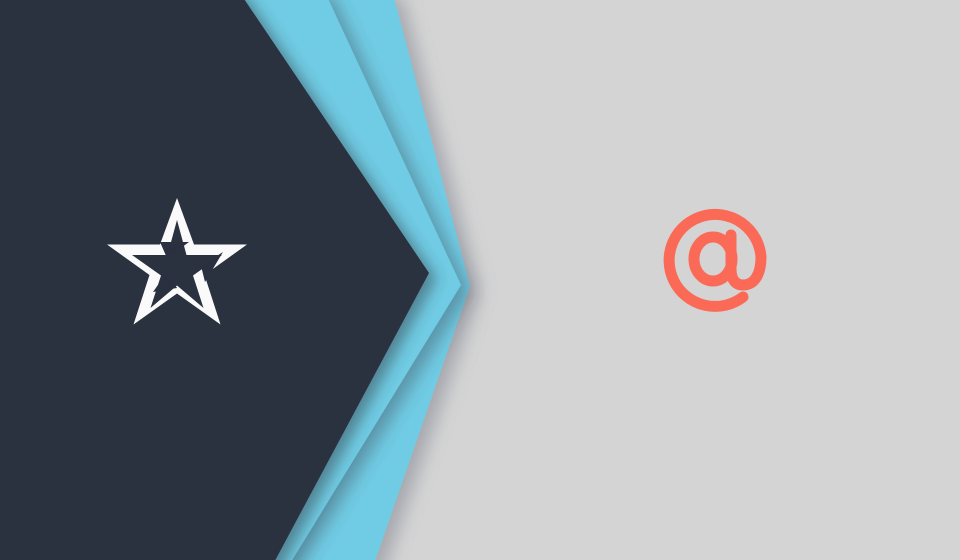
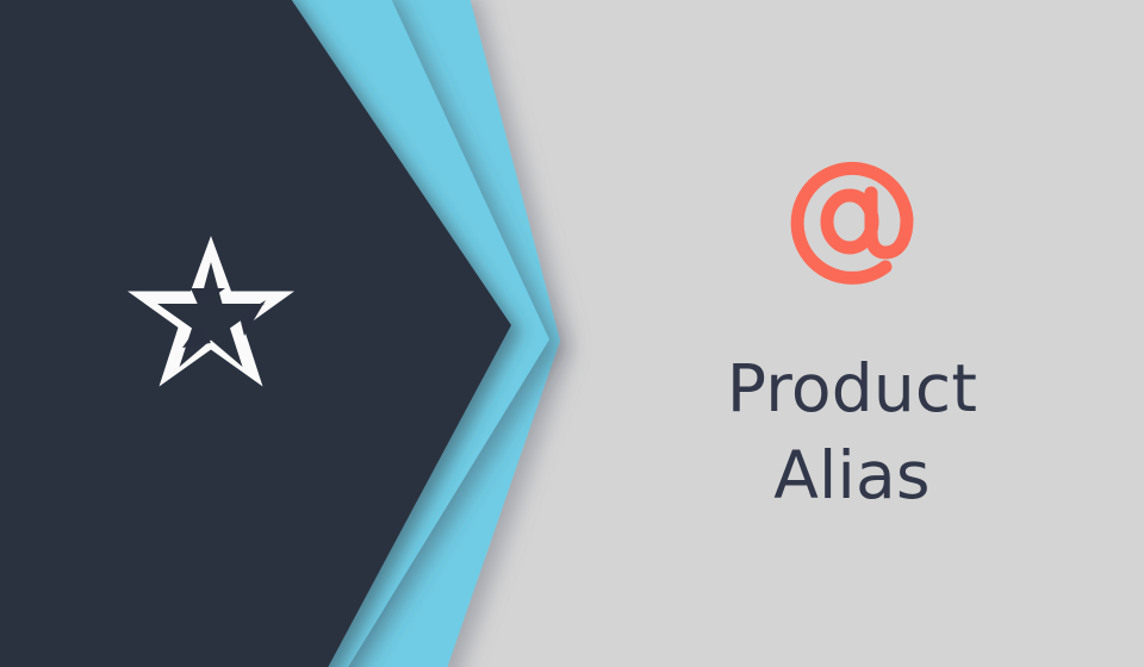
+ Product
+ Alias
